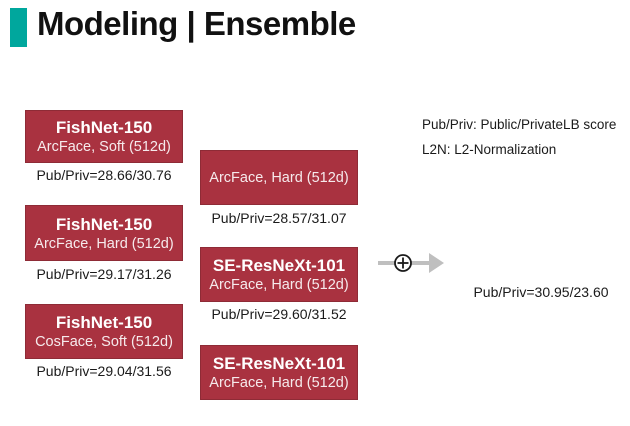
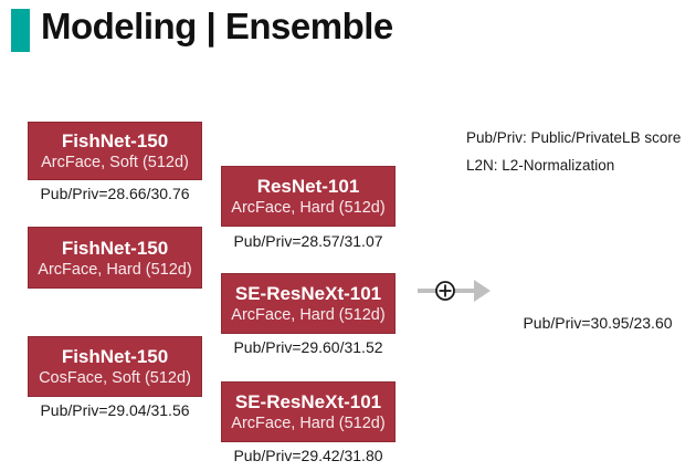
  Modeling | Ensemble
  Pub/Priv: Public/PrivateLB score
  L2N: L2-Normalization
  FishNet-150
  ArcFace, Soft (512d)
  Pub/Priv=28.66/30.76
  FishNet-150
  ArcFace, Hard (512d)
- Pub/Priv=29.17/31.26
  FishNet-150
  CosFace, Soft (512d)
  Pub/Priv=29.04/31.56
+ ResNet-101
  ArcFace, Hard (512d)
  Pub/Priv=28.57/31.07
  SE-ResNeXt-101
  ArcFace, Hard (512d)
  Pub/Priv=29.60/31.52
  SE-ResNeXt-101
  ArcFace, Hard (512d)
+ Pub/Priv=29.42/31.80
  Pub/Priv=30.95/23.60
